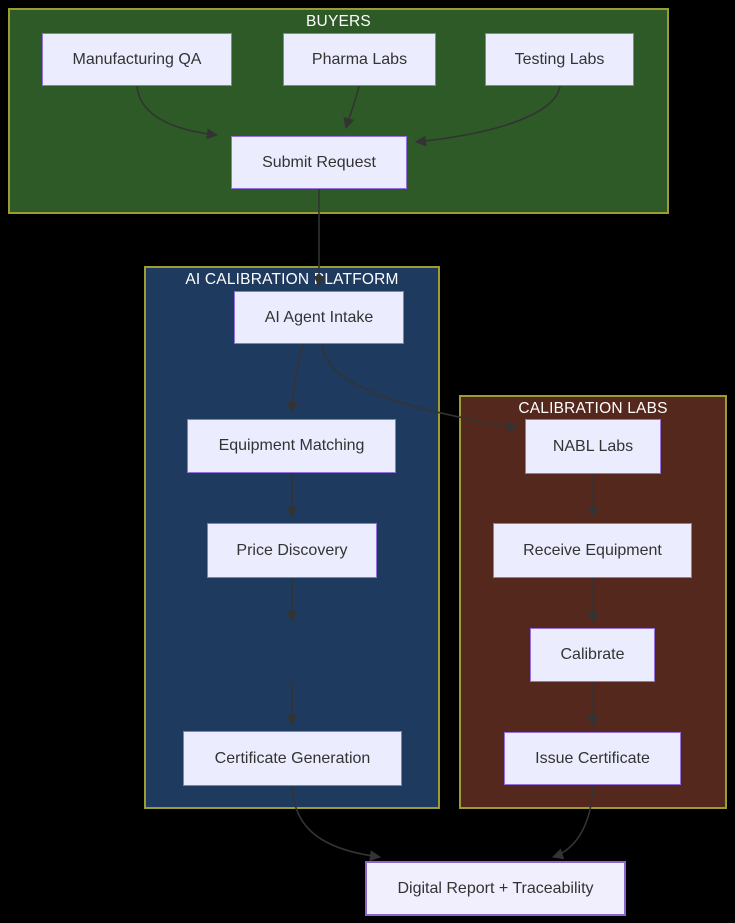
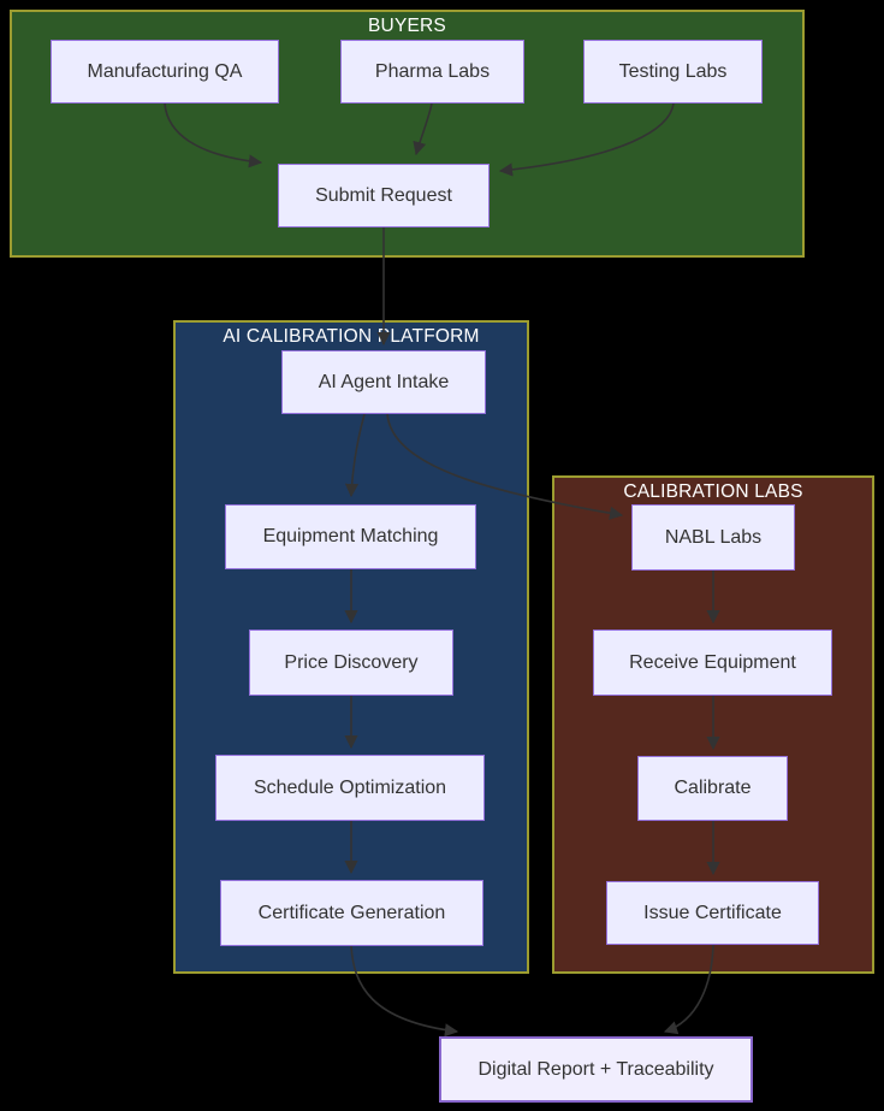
  BUYERS
  AI CALIBRATIONLATFORM
  CALIBRATION LABS
  Manufacturing QA
  Pharma Labs
  Testing Labs
  Submit Request
  AI Agent Intake
  Equipment Matching
  Price Discovery
+ Schedule Optimization
  Certificate Generation
  NABL Labs
  Receive Equipment
  Calibrate
  Issue Certificate
  Digital Report + Traceability
